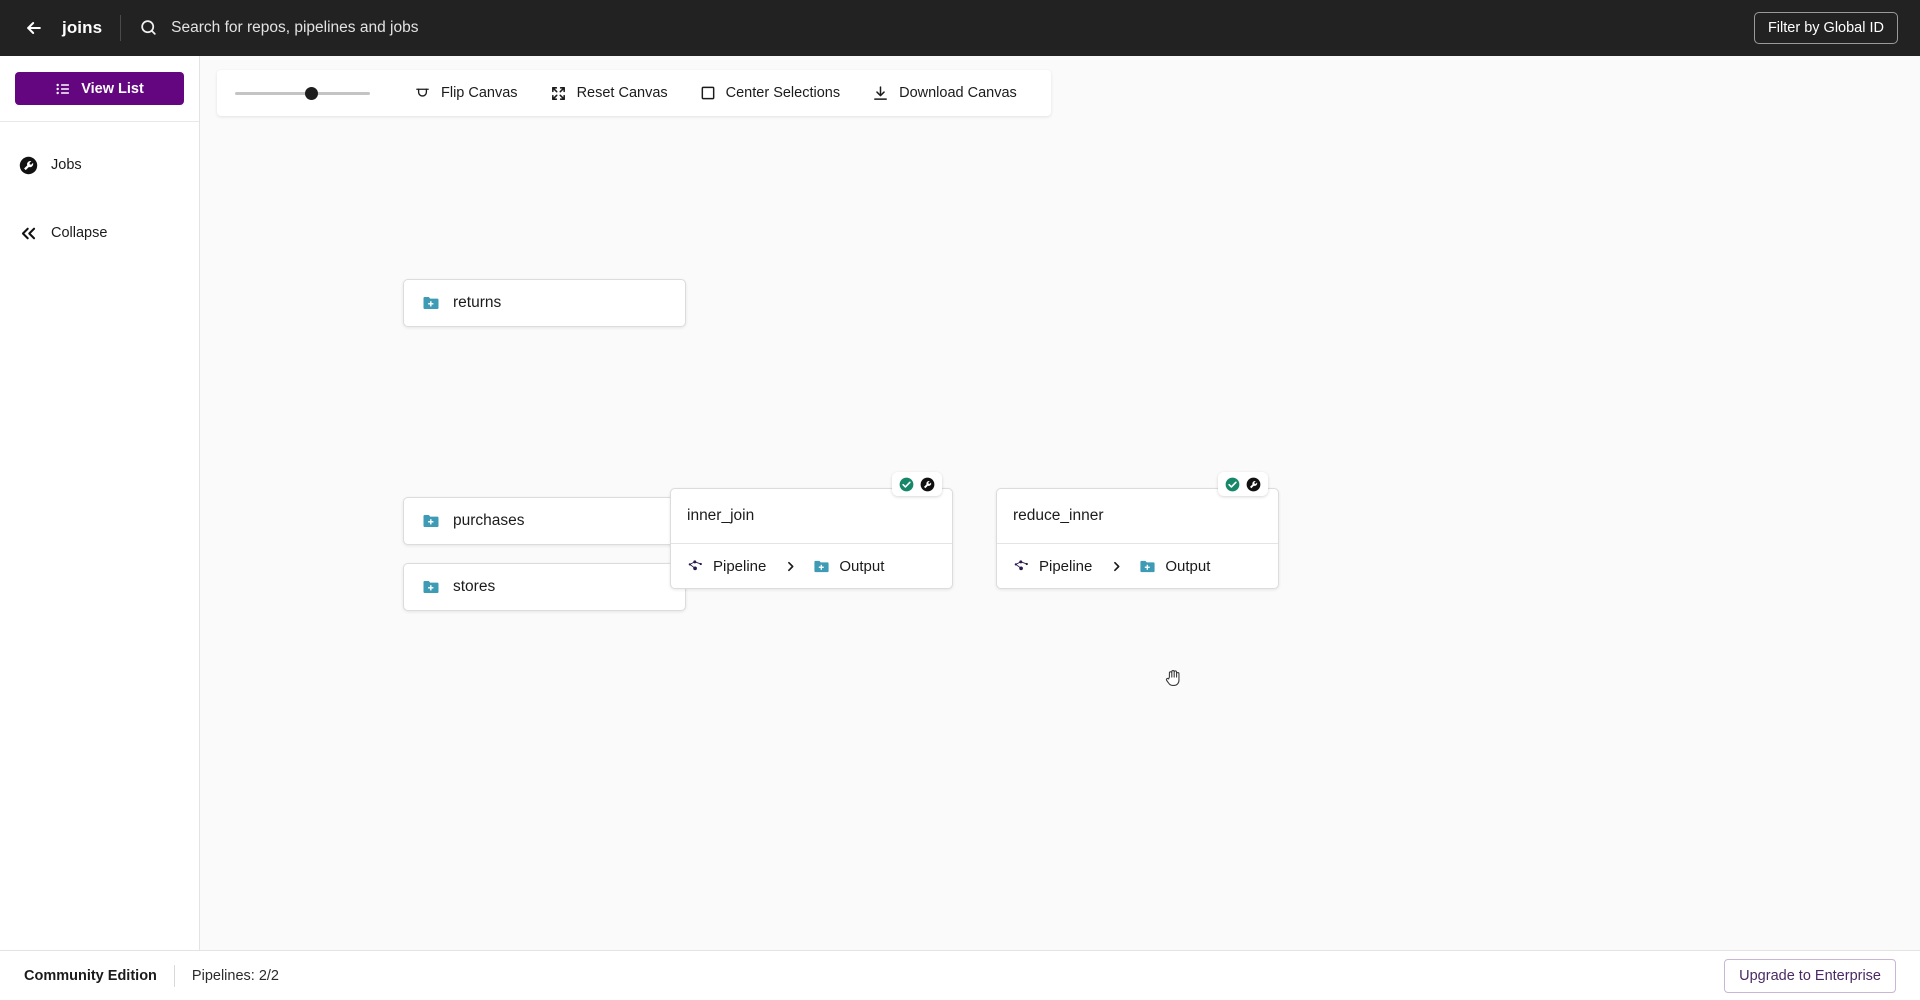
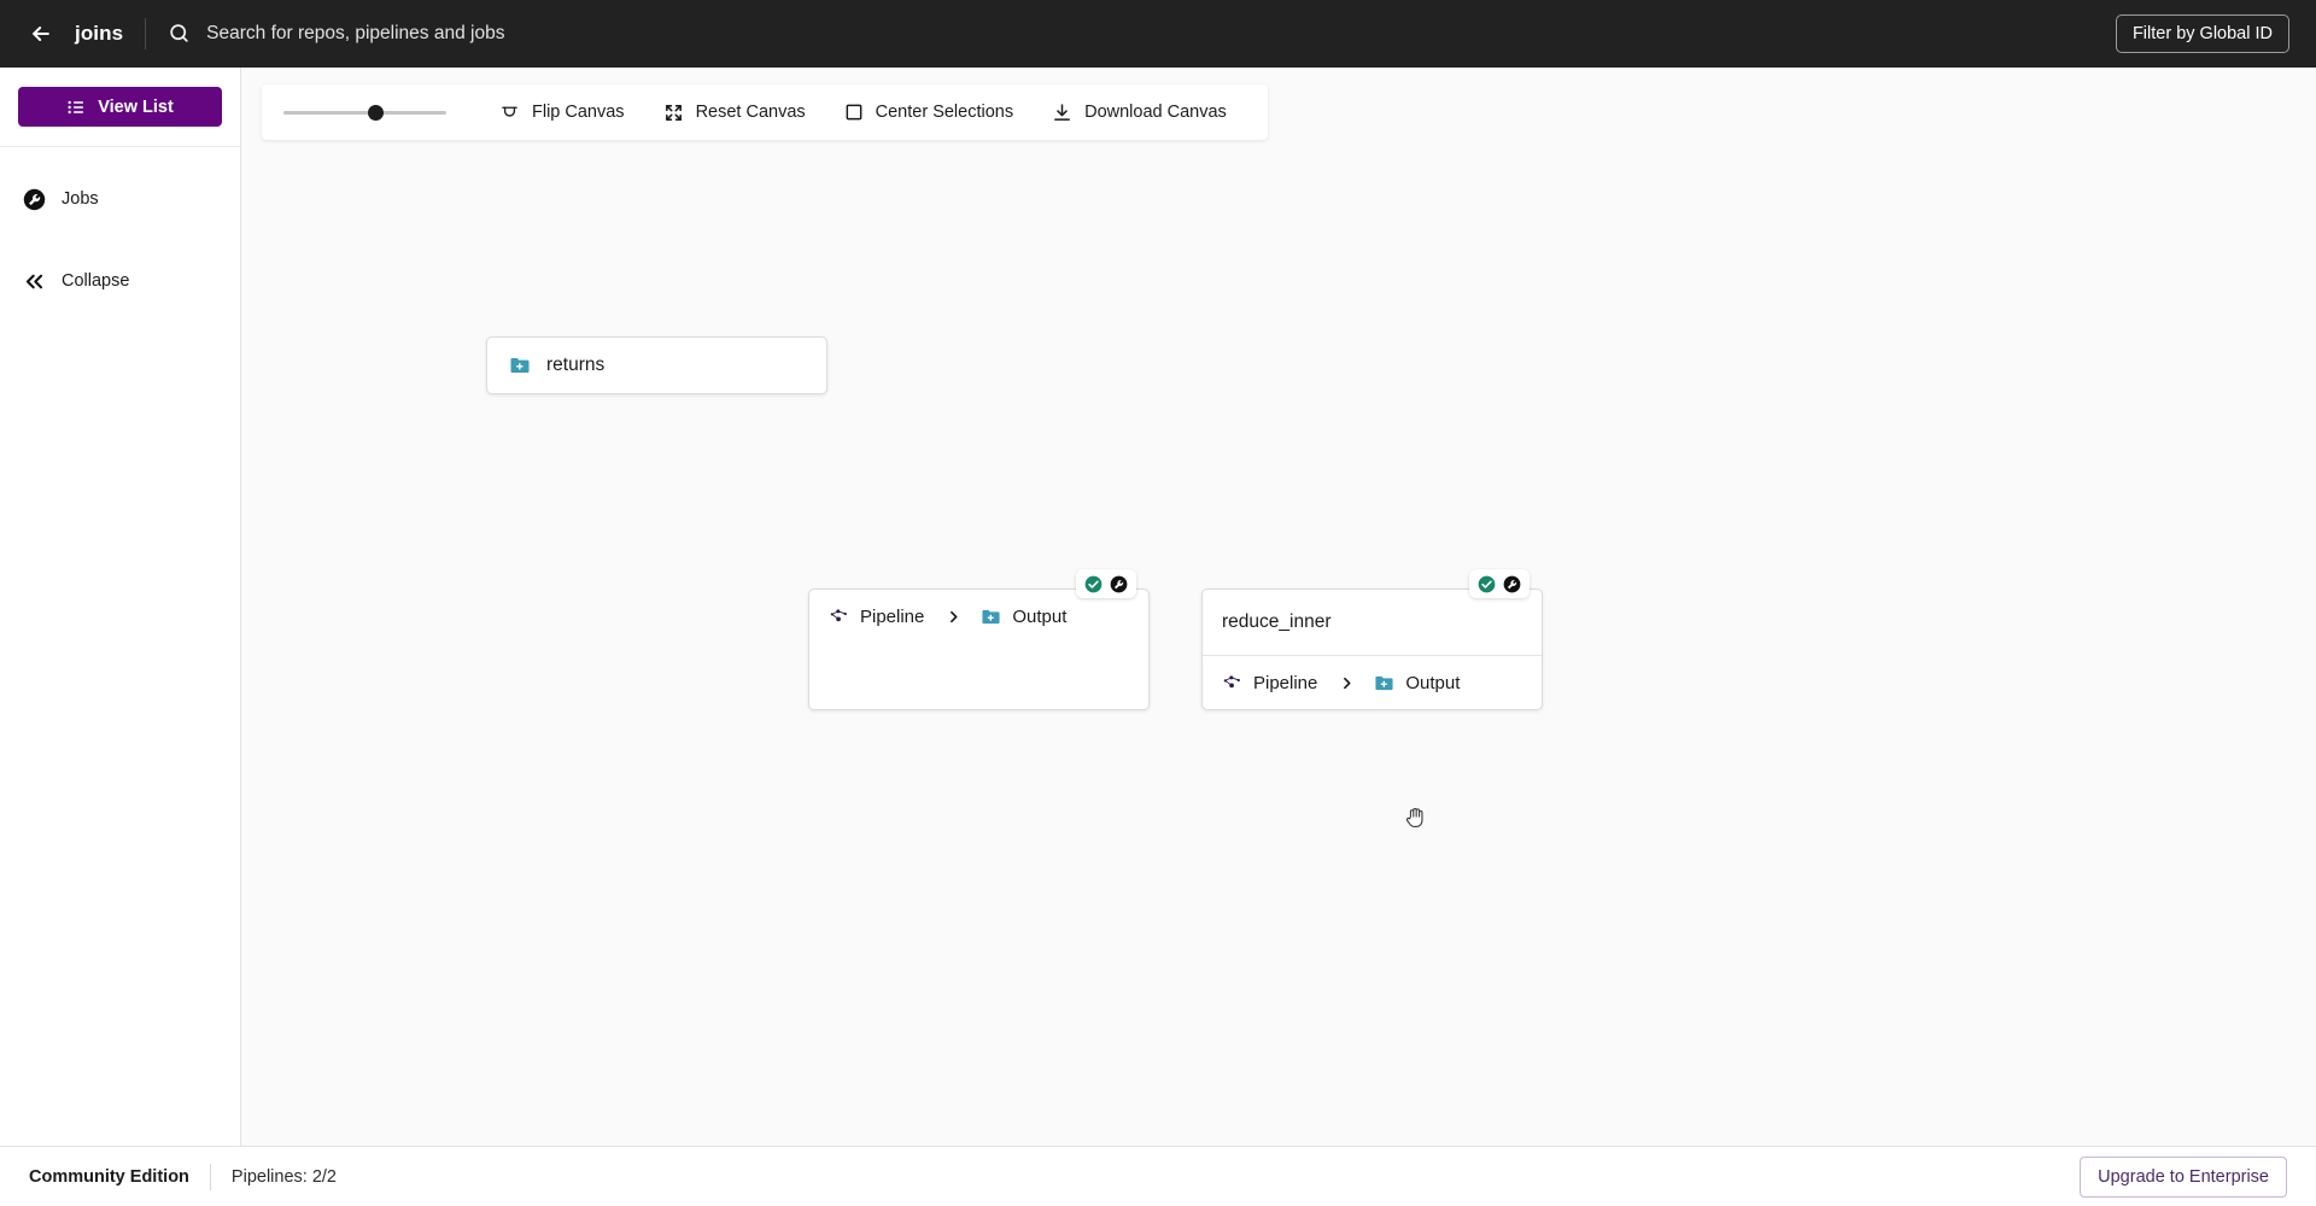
  joins
  Search for repos, pipelines and jobs
  Filter by Global ID
  View List
  Jobs
  Collapse
  Flip Canvas
  Reset Canvas
  Center Selections
  Download Canvas
  returns
- purchases
- stores
- inner_join
  Pipeline
  Output
  reduce_inner
  Pipeline
  Output
  Community Edition
  Pipelines: 2/2
  Upgrade to Enterprise
